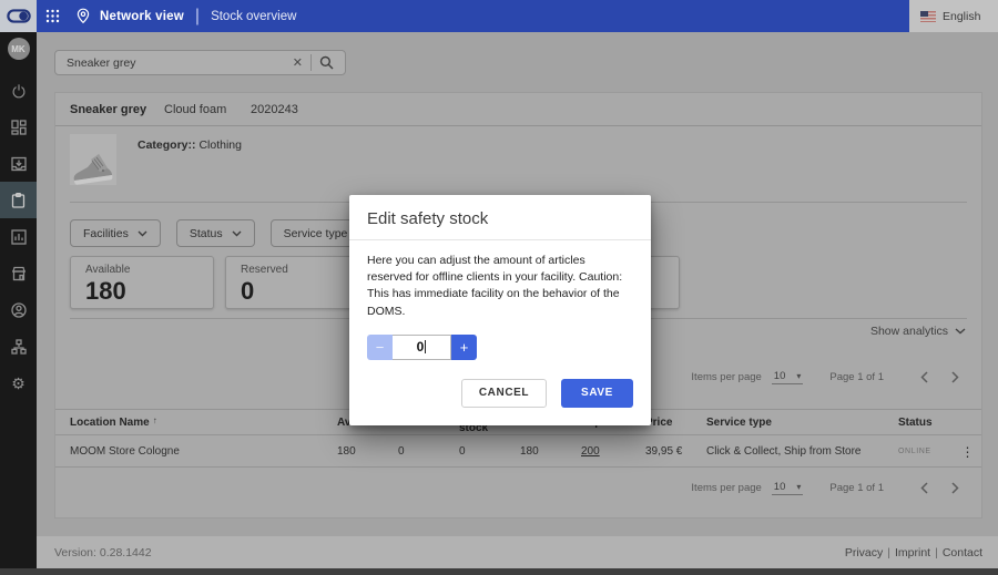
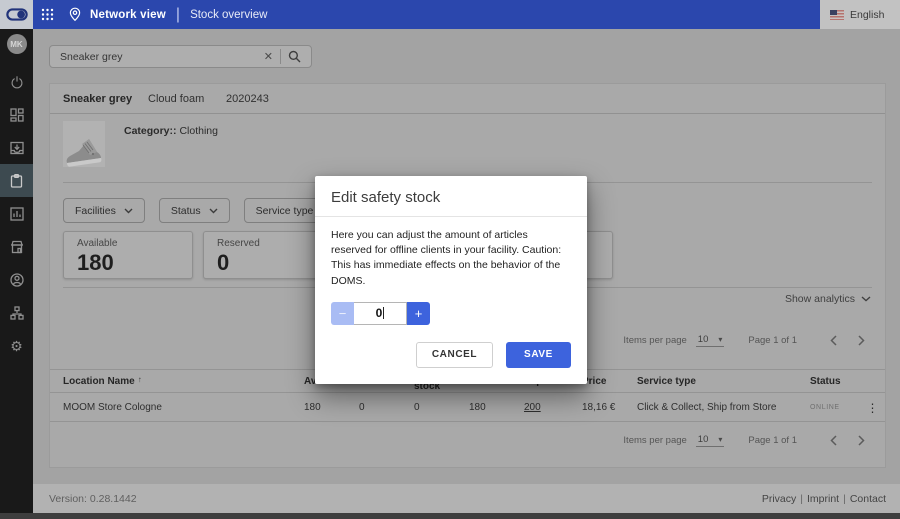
  Network view
  |
  Stock overview
  English
  MK
  ⚙
  Sneaker grey
  ✕
  Sneaker grey
  Cloud foam
  2020243
  Category:: Clothing
  Facilities
  Status
  Service type
  Available
  180
  Reserved
  0
  Show analytics
  Items per page
  10
  ▾
  Page 1 of 1
  Location Name ↑
  rice
  Service type
  Status
  MOOM Store Cologne
  180
  0
  0
  180
  200
- 39,95 €
+ 18,16 €
  Click & Collect, Ship from Store
  ⋮
  Items per page
  10
  ▾
  Page 1 of 1
  Version: 0.28.1442
  Privacy | Imprint | Contact
  Edit safety stock
- Here you can adjust the amount of articles reserved for offline clients in your facility. Caution: This has immediate facility on the behavior of the DOMS.
+ Here you can adjust the amount of articles reserved for offline clients in your facility. Caution: This has immediate effects on the behavior of the DOMS.
  −
  0
  +
  CANCEL
  SAVE
